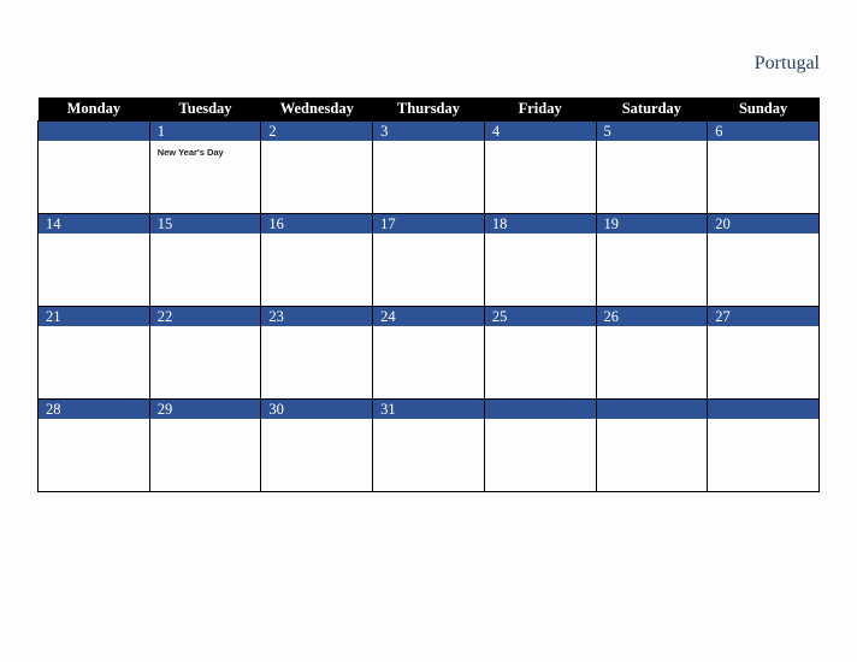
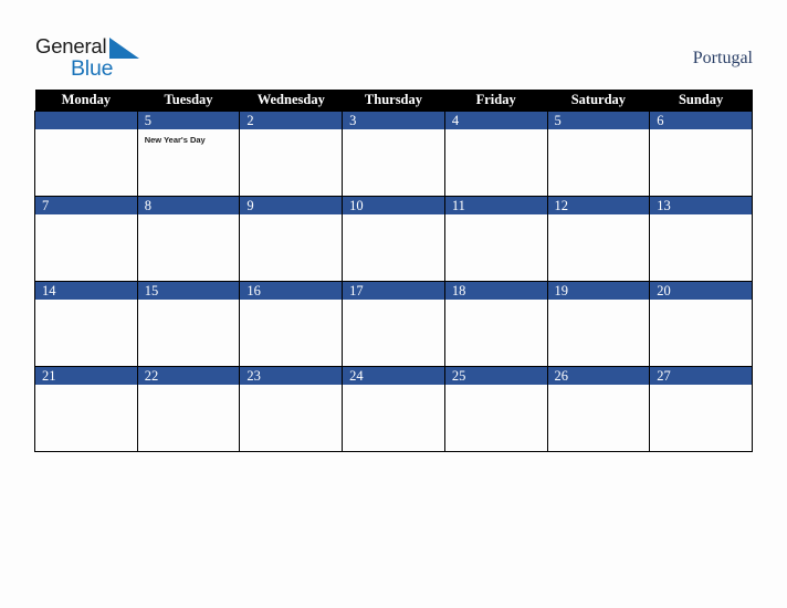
+ General
+ Blue
  Portugal
  Monday	Tuesday	Wednesday	Thursday	Friday	Saturday	Sunday
- 	1 New Year's Day	2	3	4	5	6
+ 	5 New Year's Day	2	3	4	5	6
+ 7	8	9	10	11	12	13
  14	15	16	17	18	19	20
  21	22	23	24	25	26	27
- 28	29	30	31
